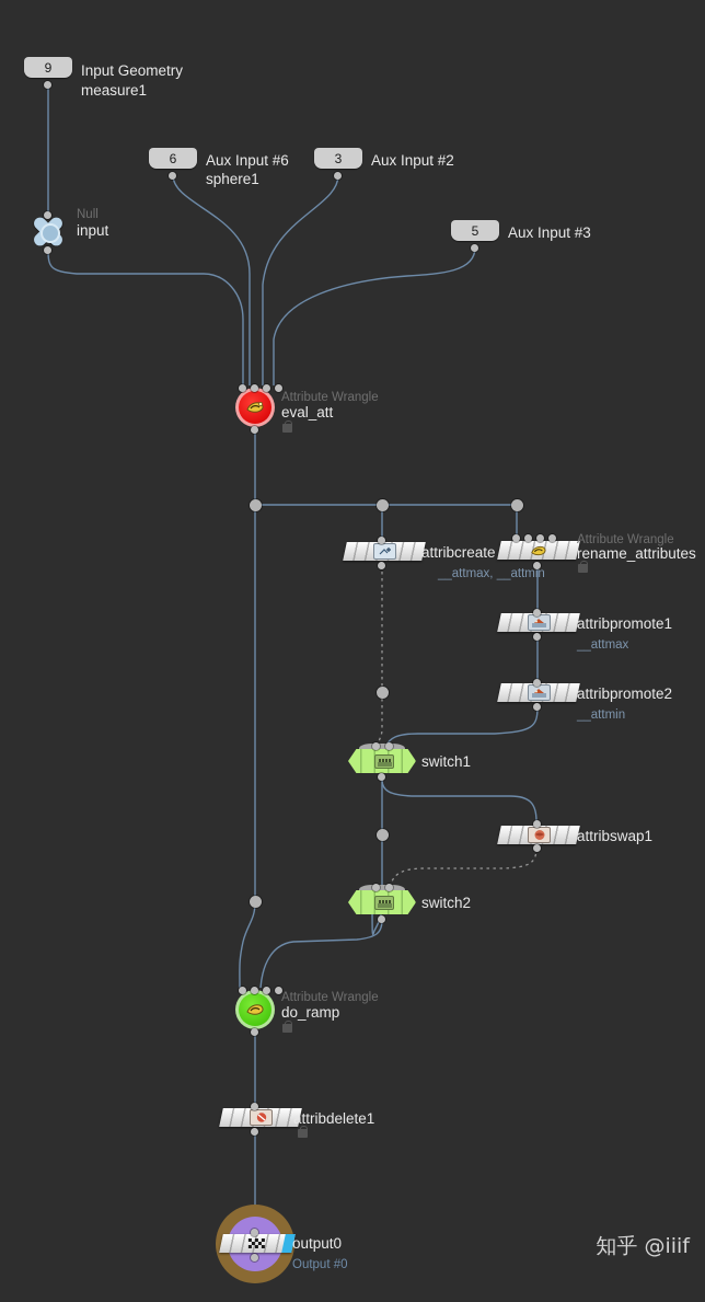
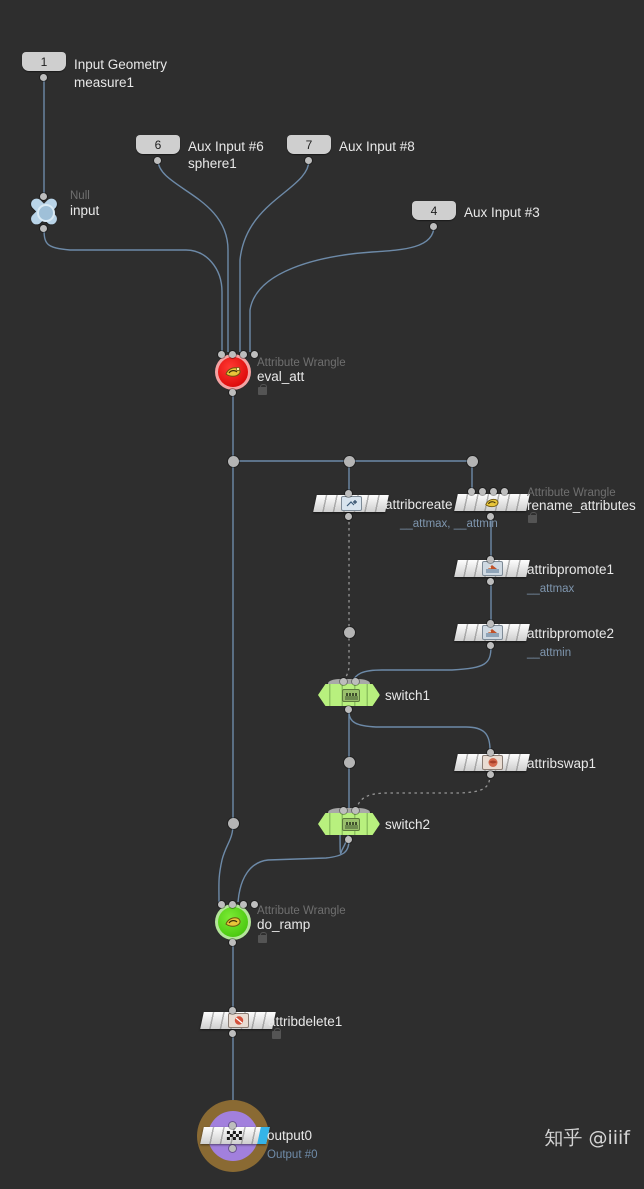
- 9
+ 1
  Input Geometry
  measure1
  6
  Aux Input #6
  sphere1
- 3
+ 7
- Aux Input #2
+ Aux Input #8
- 5
+ 4
  Aux Input #3
  Null
  input
  Attribute Wrangle
  eval_att
  attribcreate
  __attmax, __attmin
  Attribute Wrangle
  rename_attributes
  attribpromote1
  __attmax
  attribpromote2
  __attmin
  switch1
  attribswap1
  switch2
  Attribute Wrangle
  do_ramp
  attribdelete1
  output0
  Output #0
  知乎 @iiif
